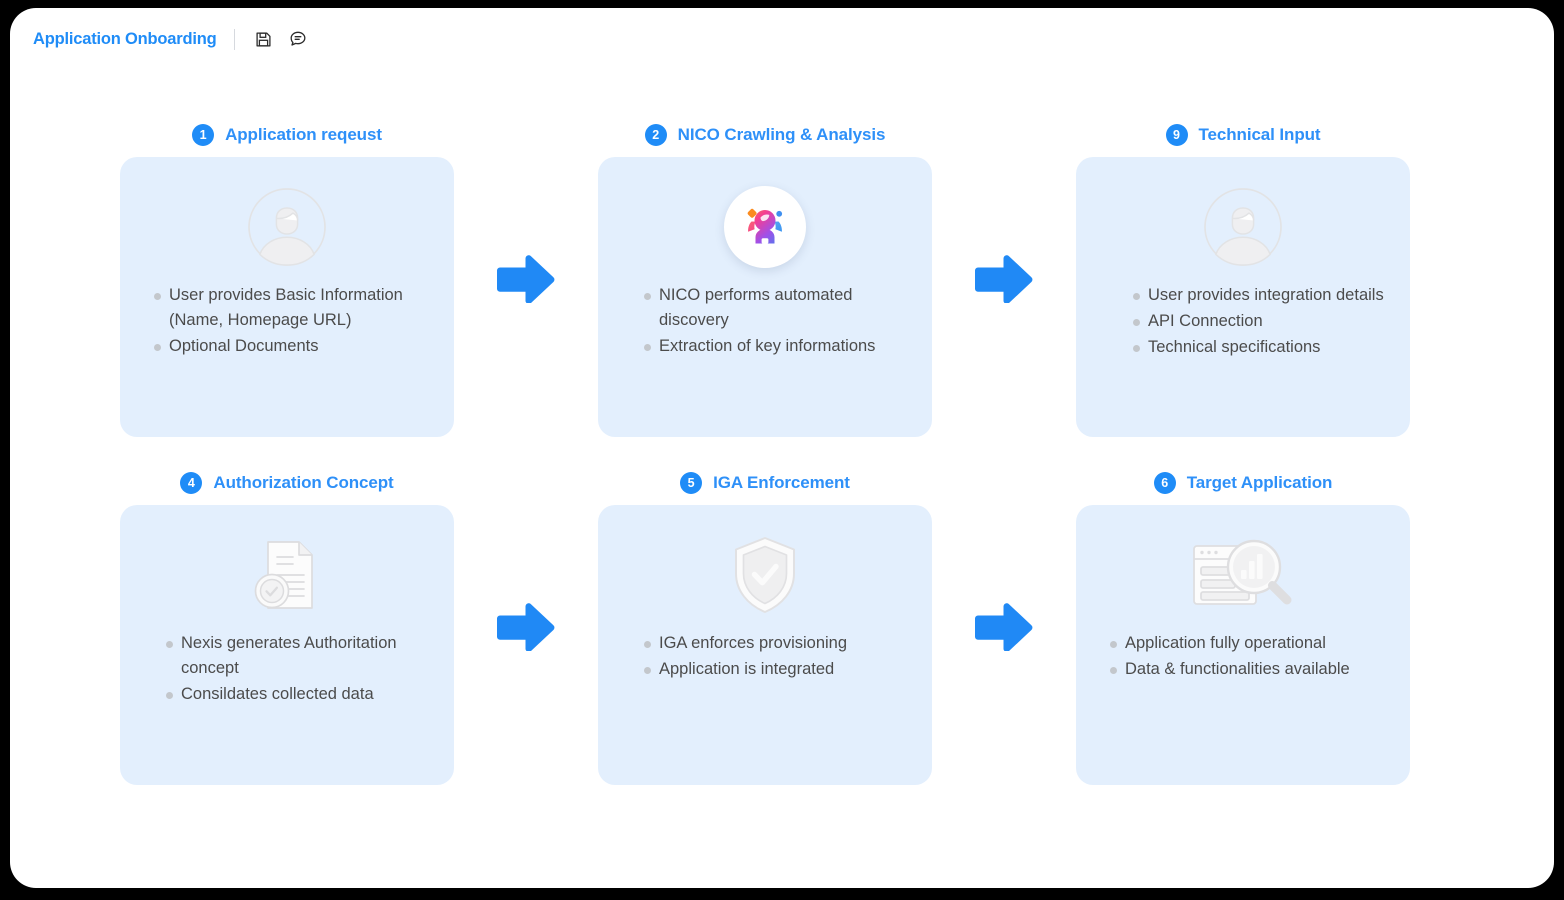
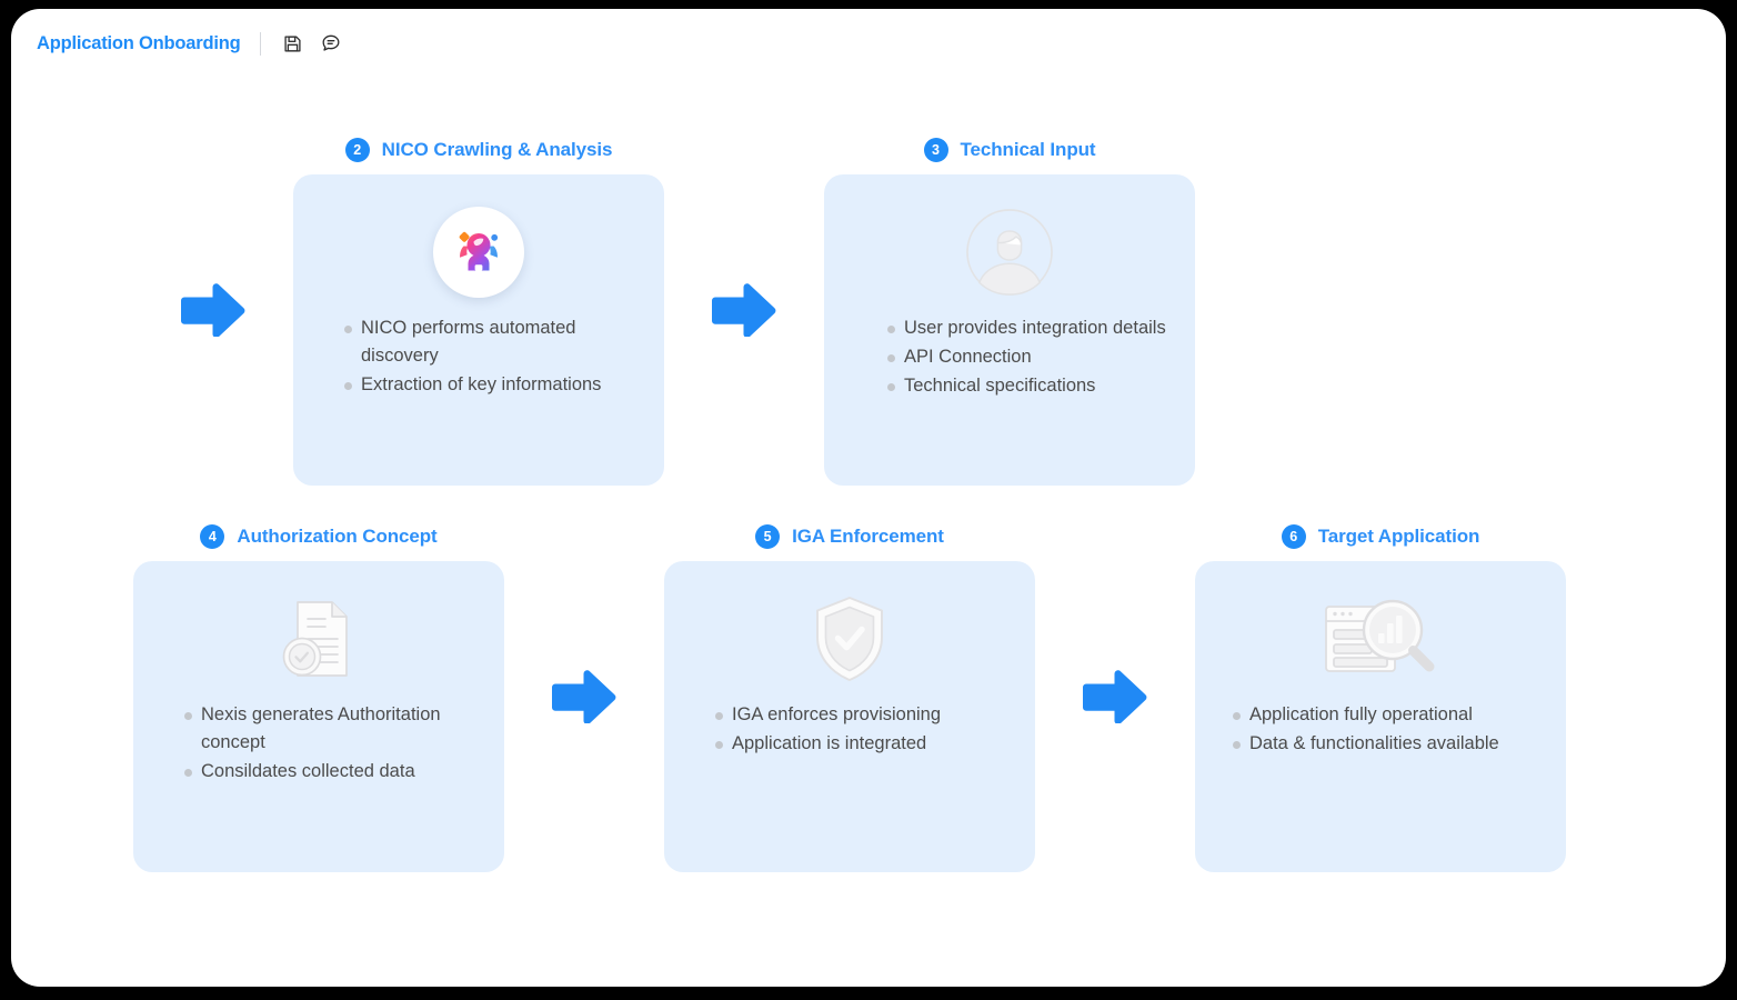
  Application Onboarding
- 1
- Application reqeust
- User provides Basic Information (Name, Homepage URL)
- Optional Documents
  2
  NICO Crawling & Analysis
  NICO performs automated discovery
  Extraction of key informations
- 9
+ 3
  Technical Input
  User provides integration details
  API Connection
  Technical specifications
  4
  Authorization Concept
  Nexis generates Authoritation concept
  Consildates collected data
  5
  IGA Enforcement
  IGA enforces provisioning
  Application is integrated
  6
  Target Application
  Application fully operational
  Data & functionalities available
